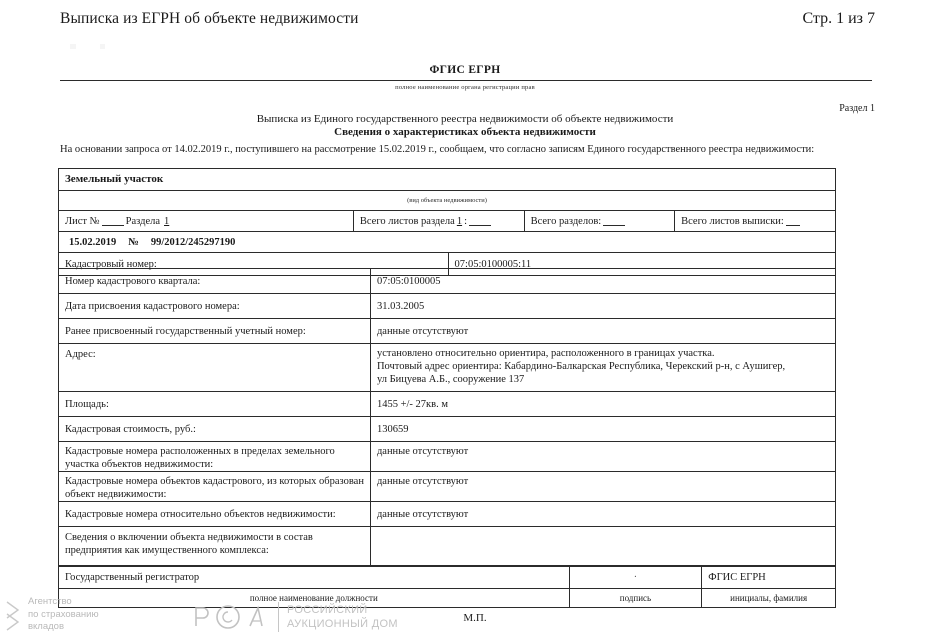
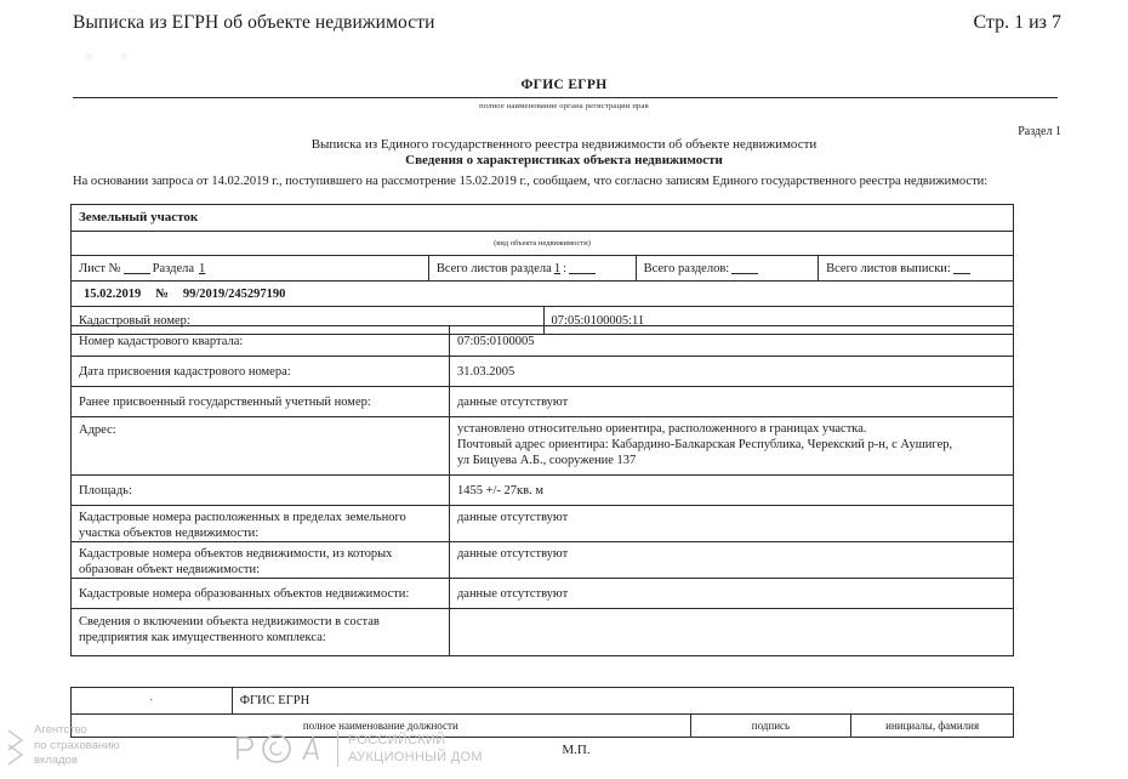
  Выписка из ЕГРН об объекте недвижимости
  Стр. 1 из 7
  ФГИС ЕГРН
  Раздел 1
  Выписка из Единого государственного реестра недвижимости об объекте недвижимости
  Сведения о характеристиках объекта недвижимости
  На основании запроса от 14.02.2019 г., поступившего на рассмотрение 15.02.2019 г., сообщаем, что согласно записям Единого государственного реестра недвижимости:
  Земельный участок
  Лист №
  Раздела
  1
  Всего листов раздела
  1
  :
  Всего разделов:
  Всего листов выписки:
  15.02.2019
  №
- 99/2012/245297190
+ 99/2019/245297190
  Кадастровый номер:
  07:05:0100005:11
  Номер кадастрового квартала:
  07:05:0100005
  Дата присвоения кадастрового номера:
  31.03.2005
  Ранее присвоенный государственный учетный номер:
  данные отсутствуют
  Адрес:
  установлено относительно ориентира, расположенного в границах участка.
  Почтовый адрес ориентира: Кабардино-Балкарская Республика, Черекский р-н, с Аушигер,
  ул Бицуева А.Б., сооружение 137
  Площадь:
  1455 +/- 27кв. м
- Кадастровая стоимость, руб.:
- 130659
  Кадастровые номера расположенных в пределах земельного участка объектов недвижимости:
  данные отсутствуют
- Кадастровые номера объектов кадастрового, из которых образован объект недвижимости:
+ Кадастровые номера объектов недвижимости, из которых образован объект недвижимости:
  данные отсутствуют
- Кадастровые номера относительно объектов недвижимости:
+ Кадастровые номера образованных объектов недвижимости:
  данные отсутствуют
  Сведения о включении объекта недвижимости в состав предприятия как имущественного комплекса:
- Государственный регистратор
  ·
  ФГИС ЕГРН
  полное наименование должности
  подпись
  инициалы, фамилия
  М.П.
  Агентство
  по страхованию
  вкладов
  РОССИЙСКИЙ
  АУКЦИОННЫЙ ДОМ
